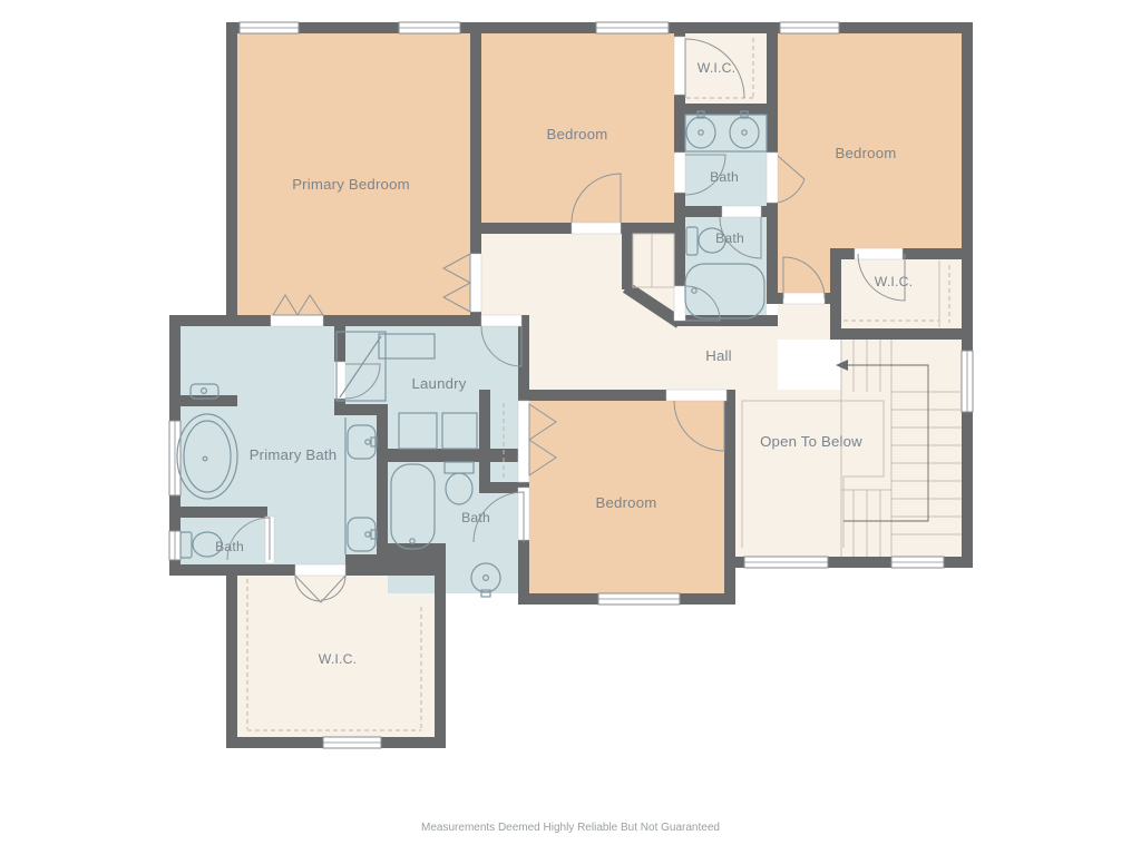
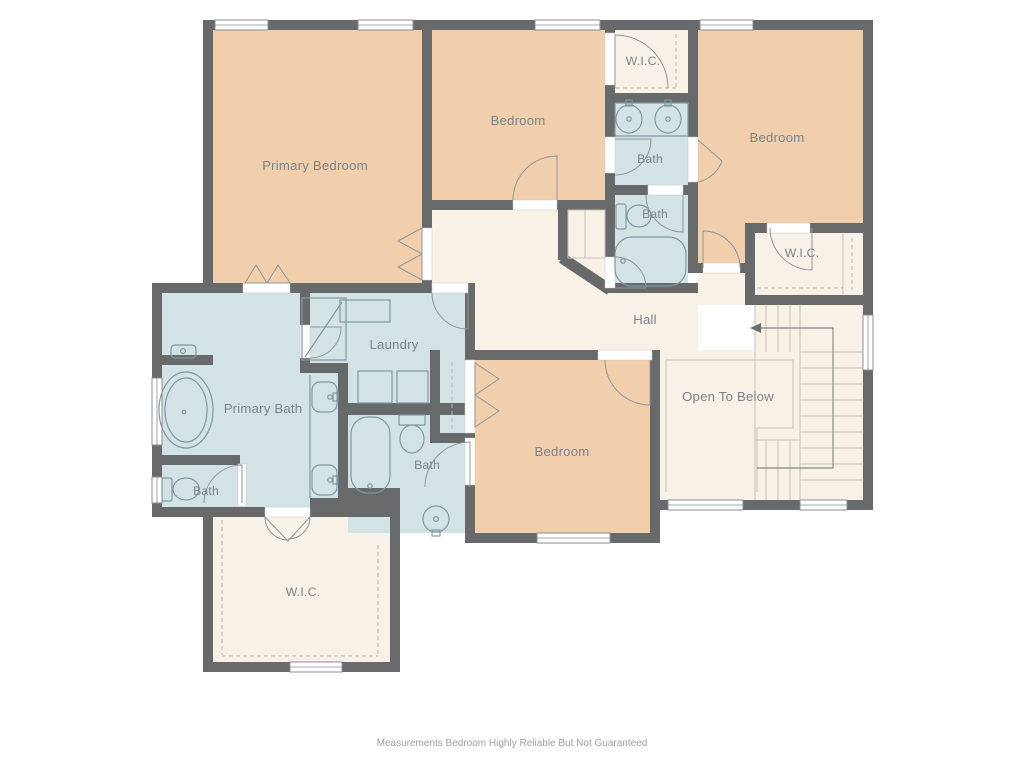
  Primary Bedroom
  Bedroom
  W.I.C.
  Bath
  Bedroom
  Bath
  W.I.C.
  Hall
  Laundry
  Primary Bath
  Bath
  Bath
  Bedroom
  Open To Below
  W.I.C.
- Measurements Deemed Highly Reliable But Not Guaranteed
+ Measurements Bedroom Highly Reliable But Not Guaranteed
